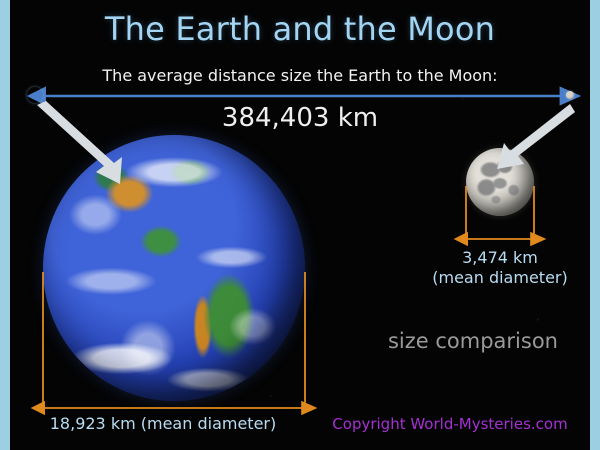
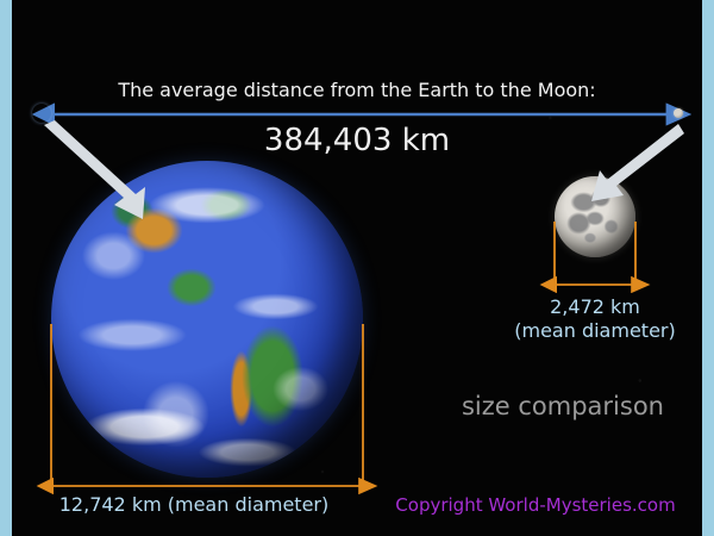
- The Earth and the Moon
- The average distance size the Earth to the Moon:
+ The average distance from the Earth to the Moon:
  384,403 km
- 3,474 km
+ 2,472 km
  (mean diameter)
- 18,923 km (mean diameter)
+ 12,742 km (mean diameter)
  size comparison
  Copyright World-Mysteries.com
